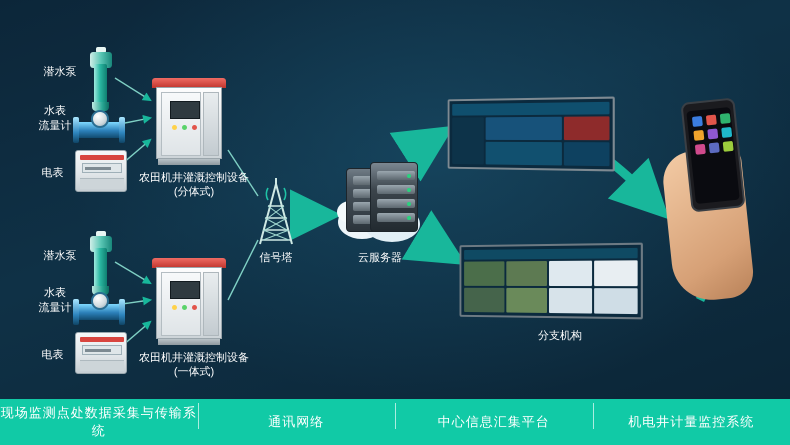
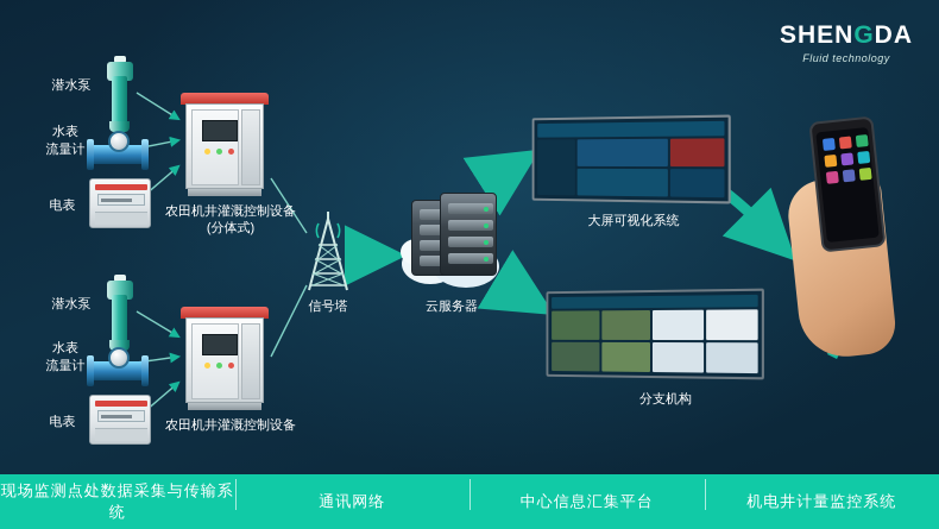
+ SHENGDA
+ Fluid technology
  潜水泵
  水表
  流量计
  电表
  农田机井灌溉控制设备
  (分体式)
  潜水泵
  水表
  流量计
  电表
  农田机井灌溉控制设备
- (一体式)
  信号塔
  云服务器
+ 大屏可视化系统
  分支机构
  现场监测点处数据采集与传输系统
  通讯网络
  中心信息汇集平台
  机电井计量监控系统
